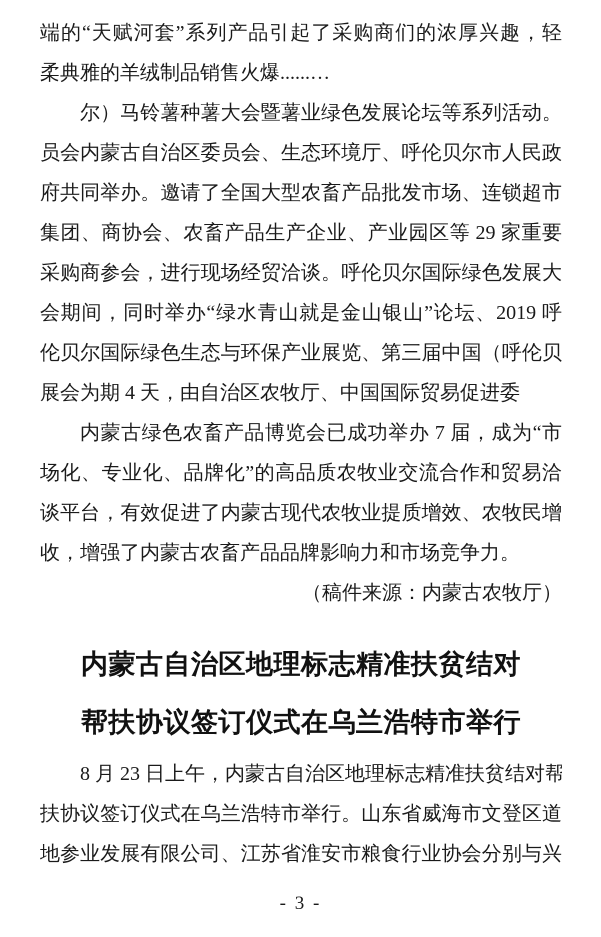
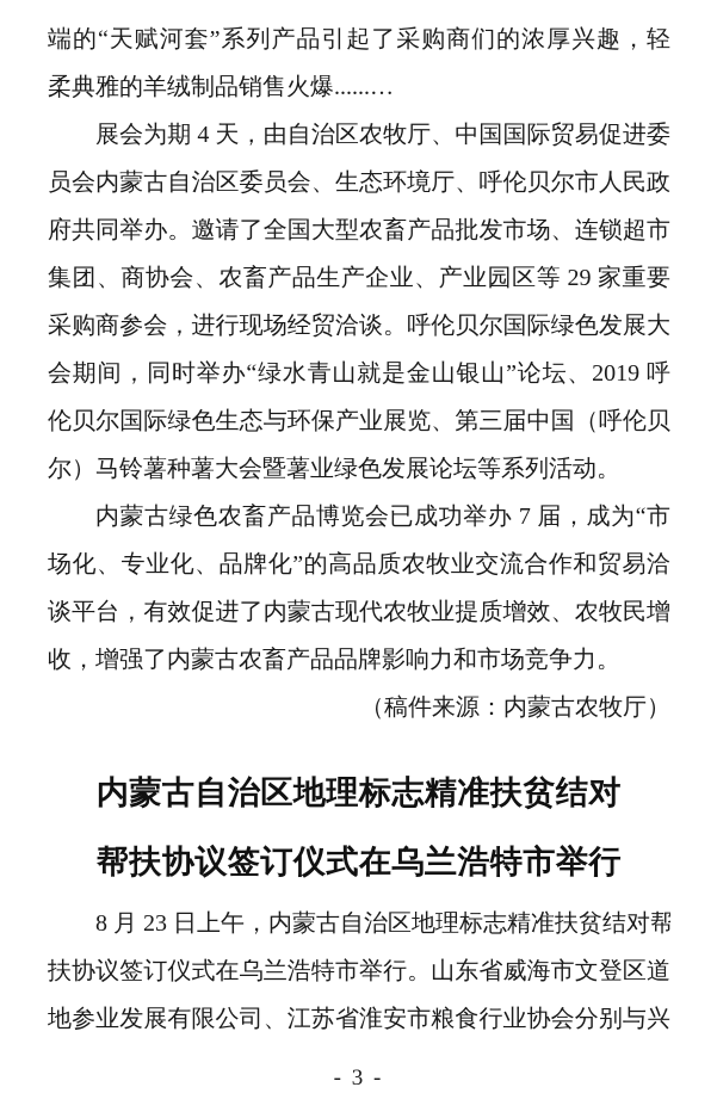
  端的“天赋河套”系列产品引起了采购商们的浓厚兴趣，轻
  柔典雅的羊绒制品销售火爆......…
- 尔）马铃薯种薯大会暨薯业绿色发展论坛等系列活动。
+ 展会为期 4 天，由自治区农牧厅、中国国际贸易促进委
  员会内蒙古自治区委员会、生态环境厅、呼伦贝尔市人民政
  府共同举办。邀请了全国大型农畜产品批发市场、连锁超市
  集团、商协会、农畜产品生产企业、产业园区等 29 家重要
  采购商参会，进行现场经贸洽谈。呼伦贝尔国际绿色发展大
  会期间，同时举办“绿水青山就是金山银山”论坛、2019 呼
  伦贝尔国际绿色生态与环保产业展览、第三届中国（呼伦贝
- 展会为期 4 天，由自治区农牧厅、中国国际贸易促进委
+ 尔）马铃薯种薯大会暨薯业绿色发展论坛等系列活动。
  内蒙古绿色农畜产品博览会已成功举办 7 届，成为“市
  场化、专业化、品牌化”的高品质农牧业交流合作和贸易洽
  谈平台，有效促进了内蒙古现代农牧业提质增效、农牧民增
  收，增强了内蒙古农畜产品品牌影响力和市场竞争力。
  （稿件来源：内蒙古农牧厅）
  内蒙古自治区地理标志精准扶贫结对
  帮扶协议签订仪式在乌兰浩特市举行
  8 月 23 日上午，内蒙古自治区地理标志精准扶贫结对帮
  扶协议签订仪式在乌兰浩特市举行。山东省威海市文登区道
  地参业发展有限公司、江苏省淮安市粮食行业协会分别与兴
  - 3 -
